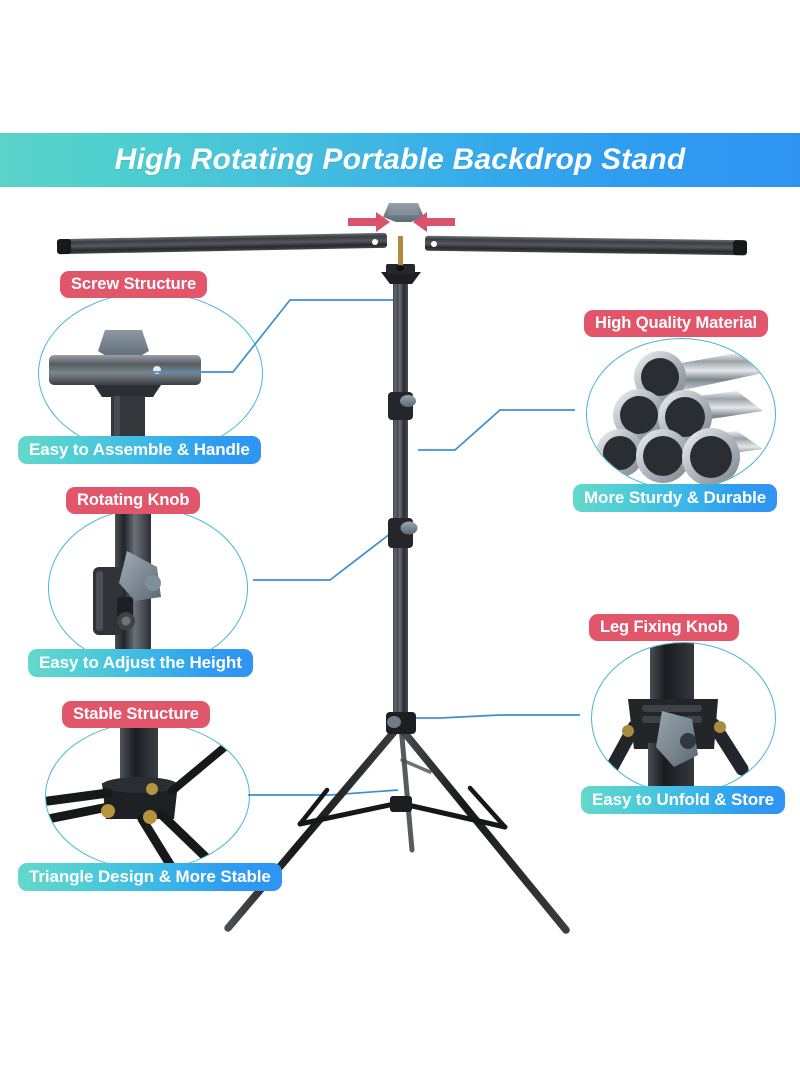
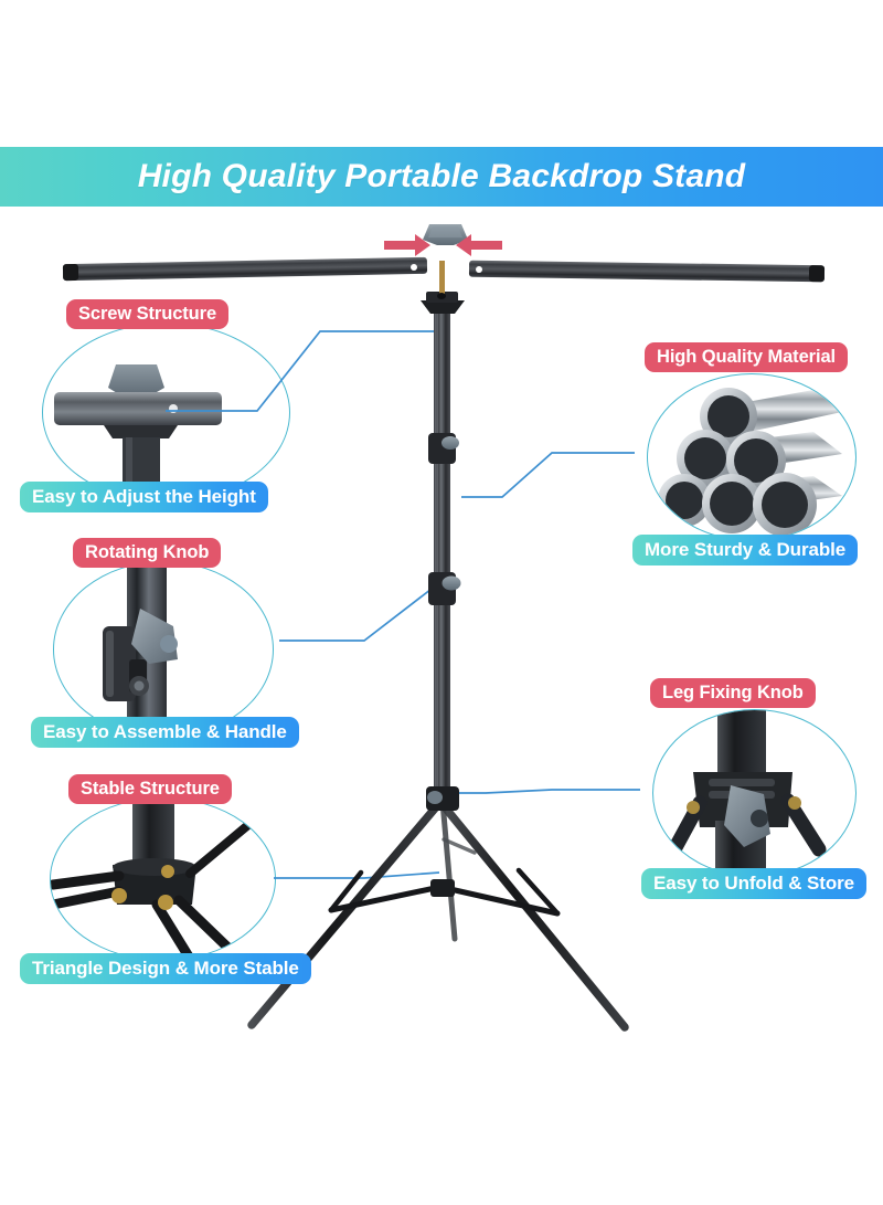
- High Rotating Portable Backdrop Stand
+ High Quality Portable Backdrop Stand
  Screw Structure
- Easy to Assemble & Handle
+ Easy to Adjust the Height
  High Quality Material
  More Sturdy & Durable
  Rotating Knob
- Easy to Adjust the Height
+ Easy to Assemble & Handle
  Leg Fixing Knob
  Easy to Unfold & Store
  Stable Structure
  Triangle Design & More Stable
